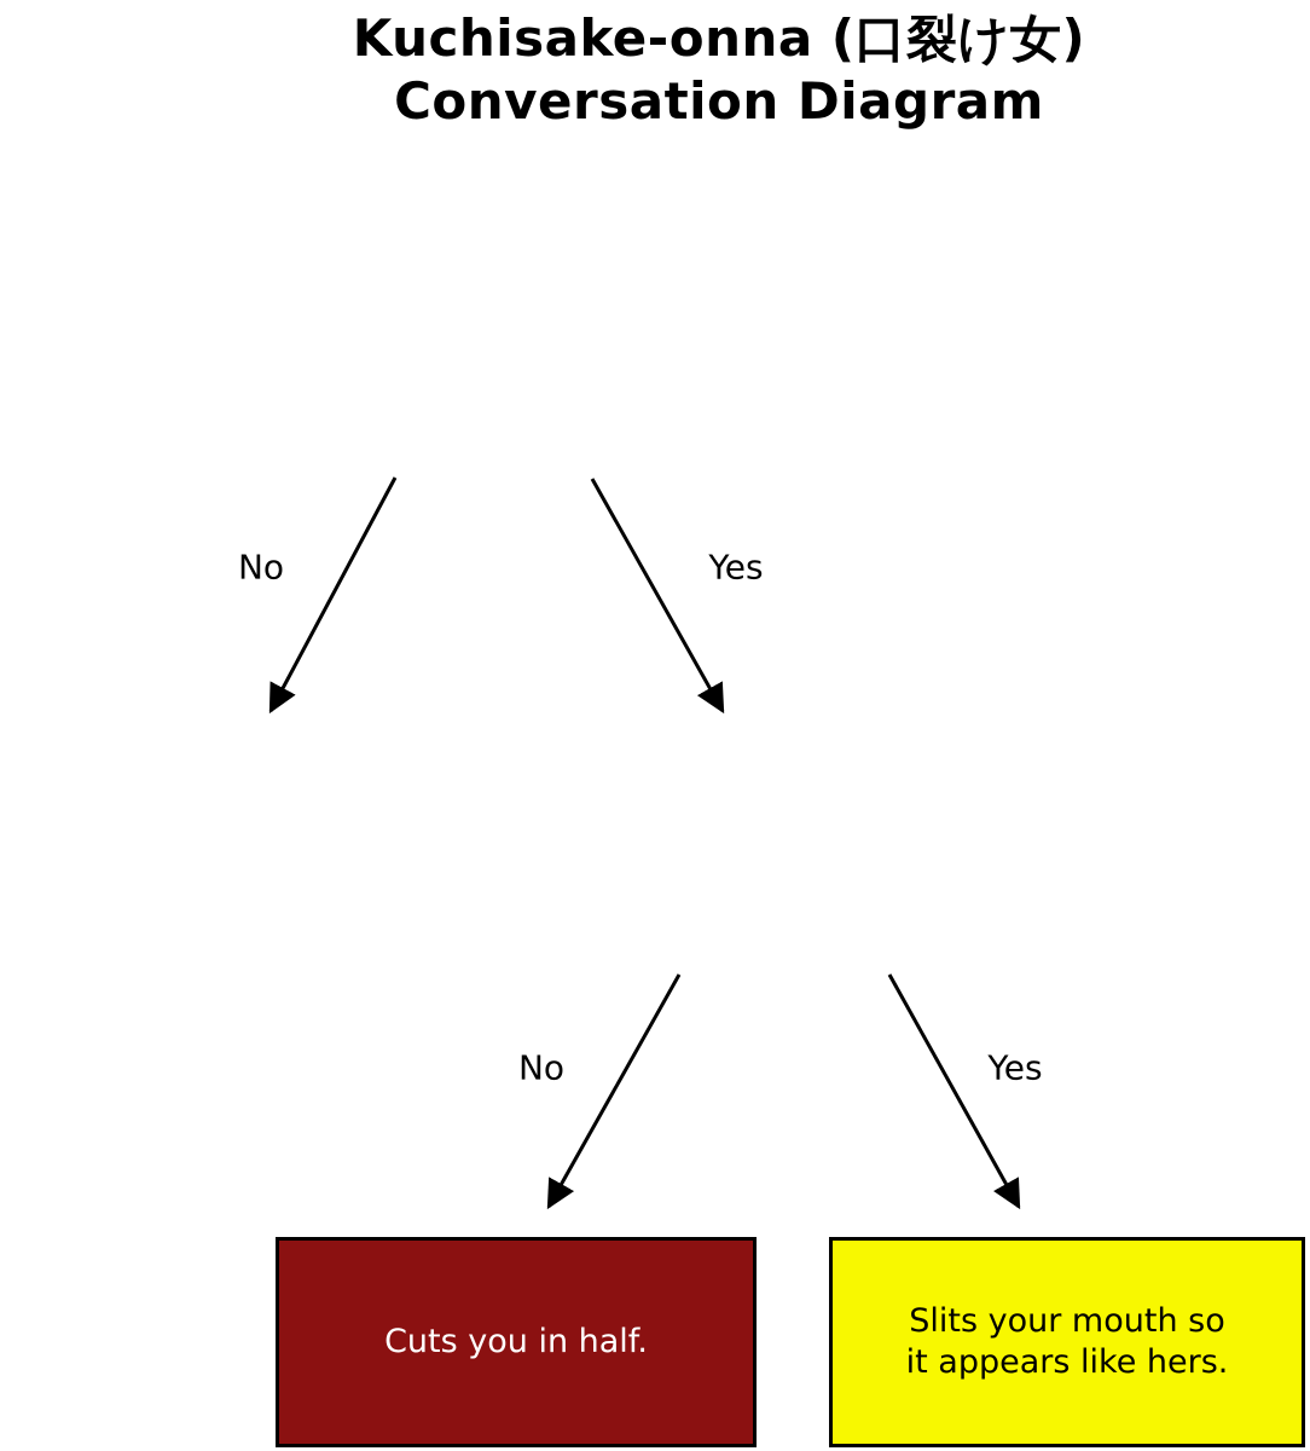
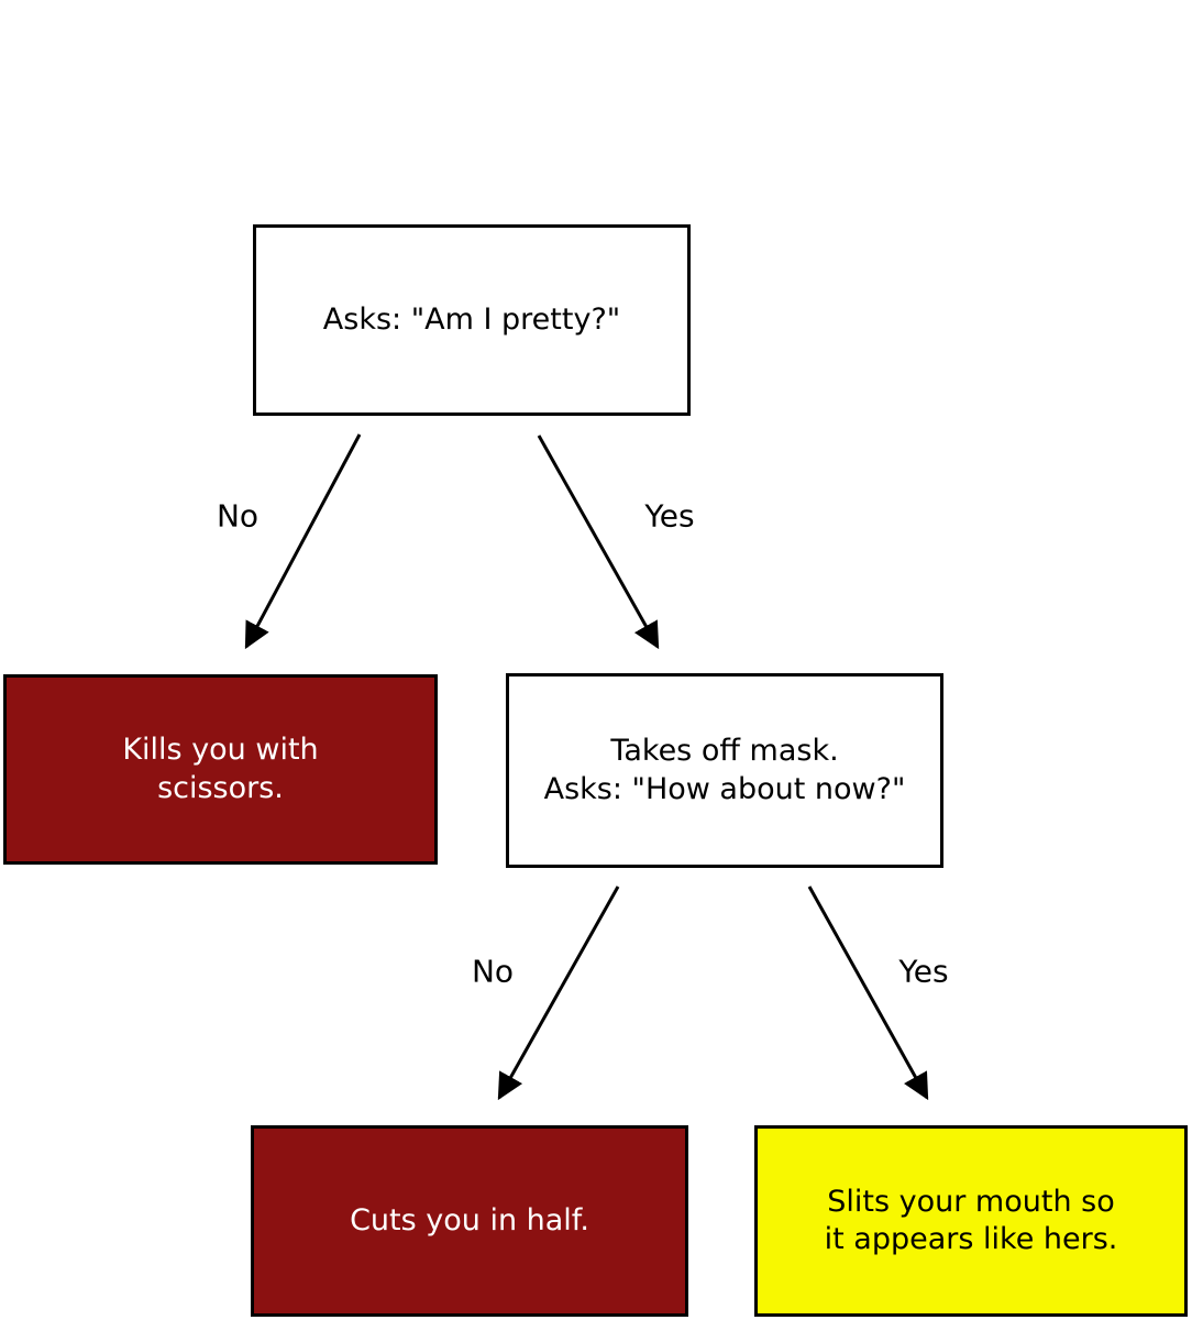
- Kuchisake-onna (口裂け女)
- Conversation Diagram
  No
  Yes
  No
  Yes
+ Asks: "Am I pretty?"
+ Kills you with
+ scissors.
+ Takes off mask.
+ Asks: "How about now?"
  Cuts you in half.
  Slits your mouth so
  it appears like hers.
